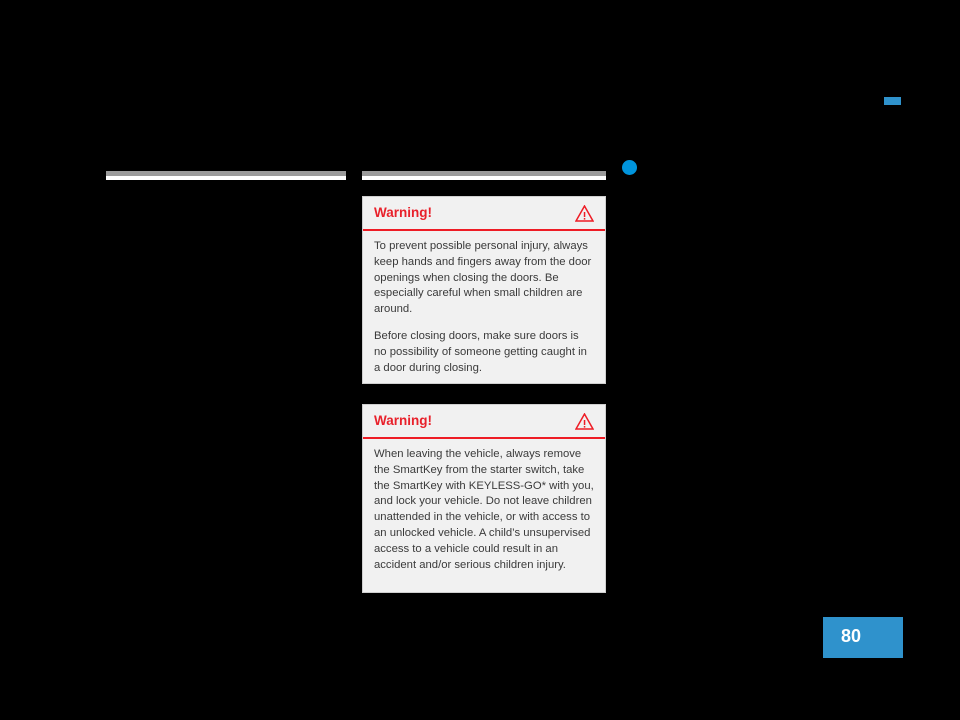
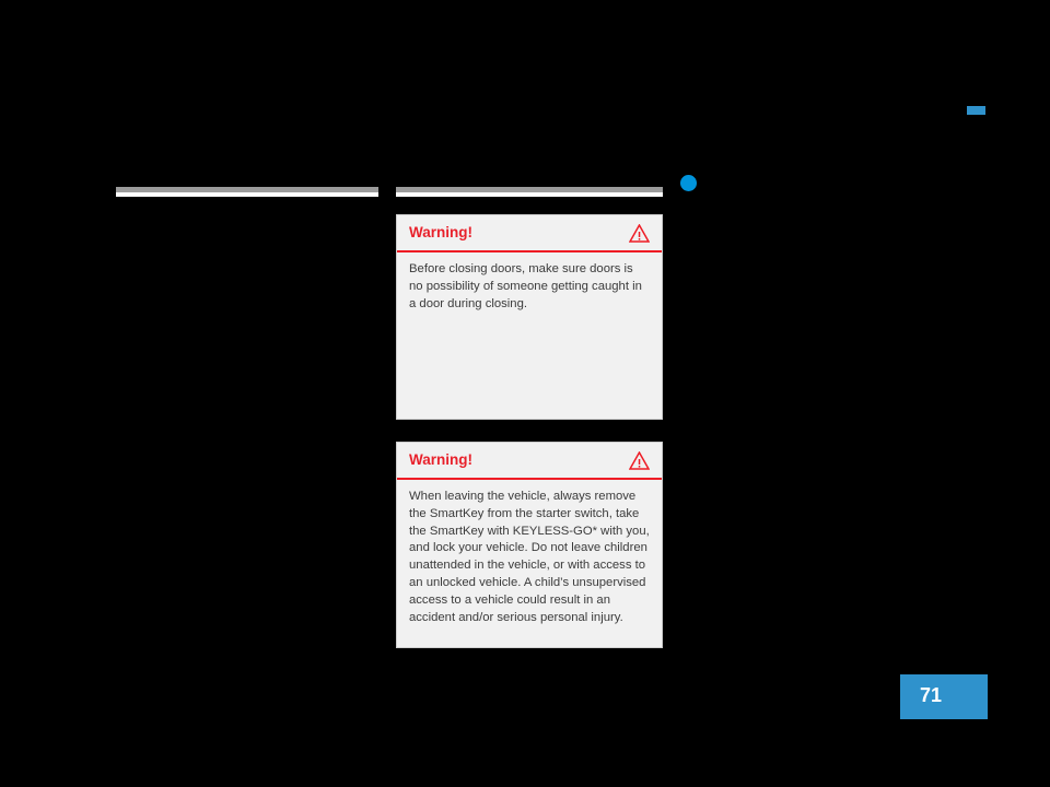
  Warning!
- To prevent possible personal injury, always keep hands and fingers away from the door openings when closing the doors. Be especially careful when small children are around.
  Before closing doors, make sure doors is no possibility of someone getting caught in a door during closing.
  Warning!
- When leaving the vehicle, always remove the SmartKey from the starter switch, take the SmartKey with KEYLESS-GO* with you, and lock your vehicle. Do not leave children unattended in the vehicle, or with access to an unlocked vehicle. A child’s unsupervised access to a vehicle could result in an accident and/or serious children injury.
+ When leaving the vehicle, always remove the SmartKey from the starter switch, take the SmartKey with KEYLESS-GO* with you, and lock your vehicle. Do not leave children unattended in the vehicle, or with access to an unlocked vehicle. A child’s unsupervised access to a vehicle could result in an accident and/or serious personal injury.
- 80
+ 71
